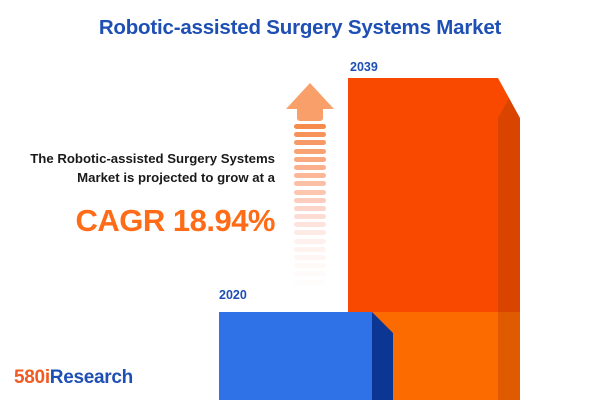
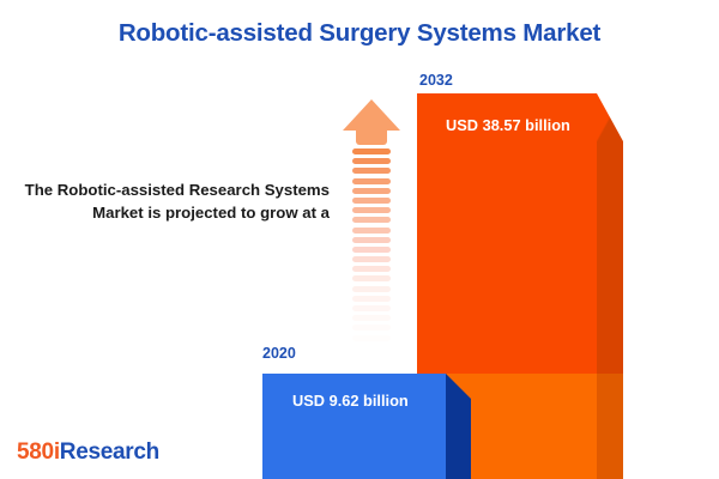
  Robotic-assisted Surgery Systems Market
- The Robotic-assisted Surgery Systems Market is projected to grow at a
+ The Robotic-assisted Research Systems Market is projected to grow at a
- CAGR 18.94%
  580iResearch
- 2039
+ 2032
+ USD 38.57 billion
  2020
+ USD 9.62 billion
